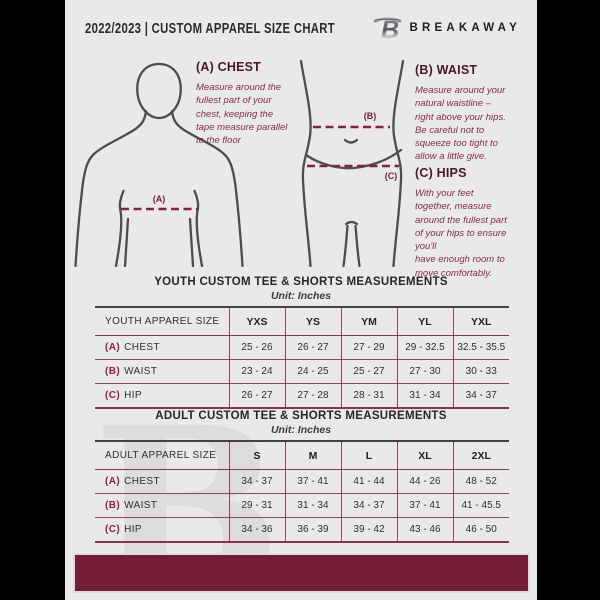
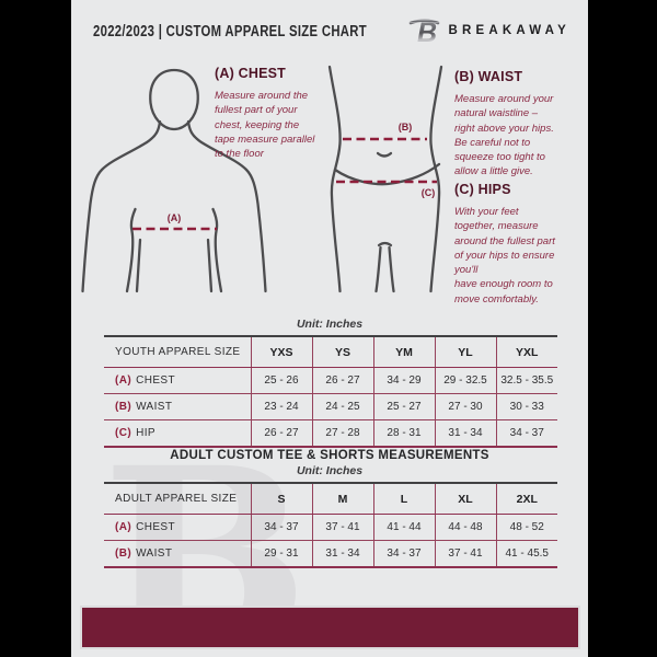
  2022/2023 | CUSTOM APPAREL SIZE CHART
  B
  BREAKAWAY
  (A)
  (B)
  (C)
  (A) CHEST
  Measure around the
  fullest part of your
  chest, keeping the
  tape measure parallel
  to the floor
  (B) WAIST
  Measure around your
  natural waistline –
  right above your hips.
  Be careful not to
  squeeze too tight to
  allow a little give.
  (C) HIPS
  With your feet
  together, measure
  around the fullest part
  of your hips to ensure
  you'll
  have enough room to
  move comfortably.
  B
- YOUTH CUSTOM TEE & SHORTS MEASUREMENTS
  Unit: Inches
  YOUTH APPAREL SIZE	YXS	YS	YM	YL	YXL
- (A) CHEST	25 - 26	26 - 27	27 - 29	29 - 32.5	32.5 - 35.5
+ (A) CHEST	25 - 26	26 - 27	34 - 29	29 - 32.5	32.5 - 35.5
  (B) WAIST	23 - 24	24 - 25	25 - 27	27 - 30	30 - 33
  (C) HIP	26 - 27	27 - 28	28 - 31	31 - 34	34 - 37
  ADULT CUSTOM TEE & SHORTS MEASUREMENTS
  Unit: Inches
  ADULT APPAREL SIZE	S	M	L	XL	2XL
- (A) CHEST	34 - 37	37 - 41	41 - 44	44 - 26	48 - 52
+ (A) CHEST	34 - 37	37 - 41	41 - 44	44 - 48	48 - 52
  (B) WAIST	29 - 31	31 - 34	34 - 37	37 - 41	41 - 45.5
- (C) HIP	34 - 36	36 - 39	39 - 42	43 - 46	46 - 50
